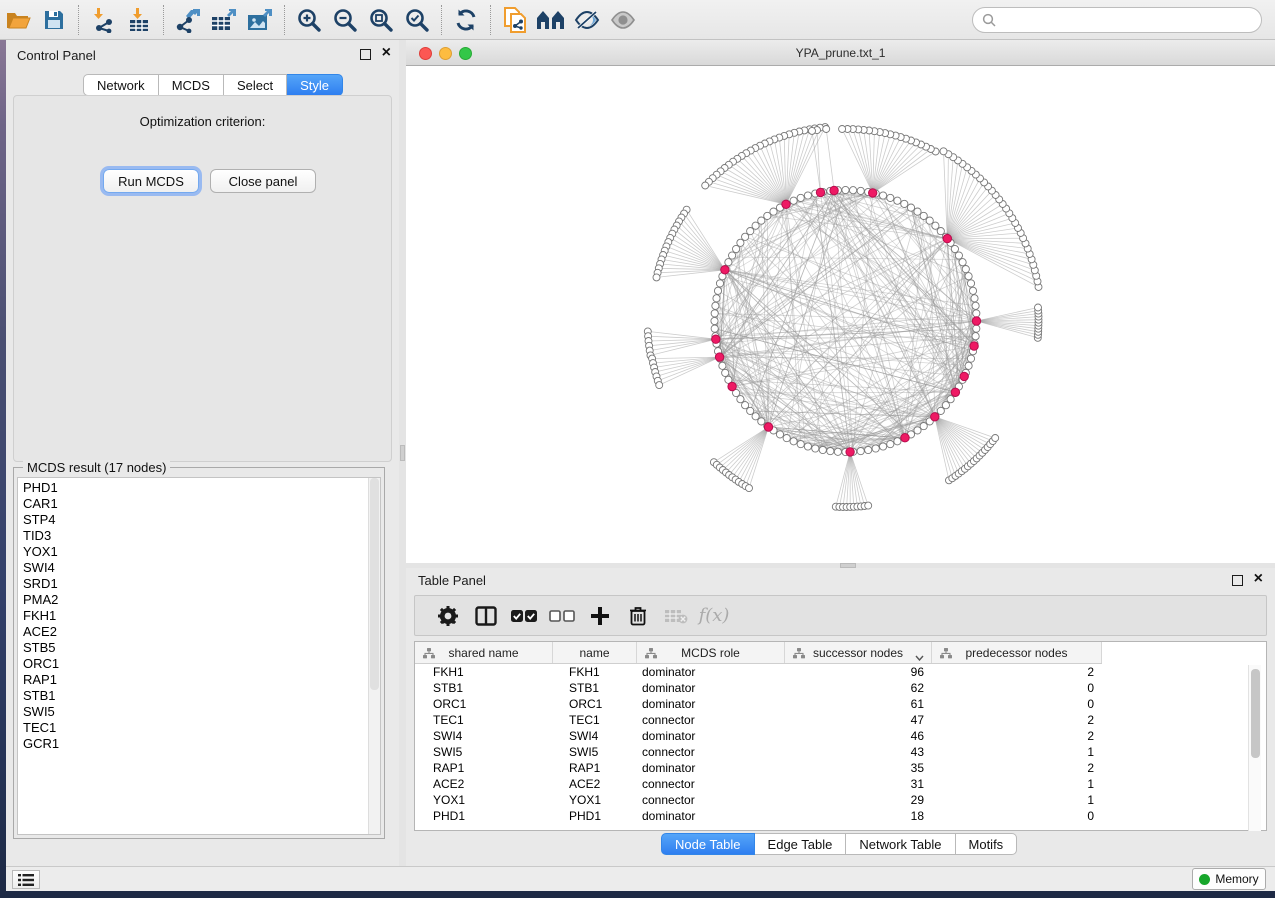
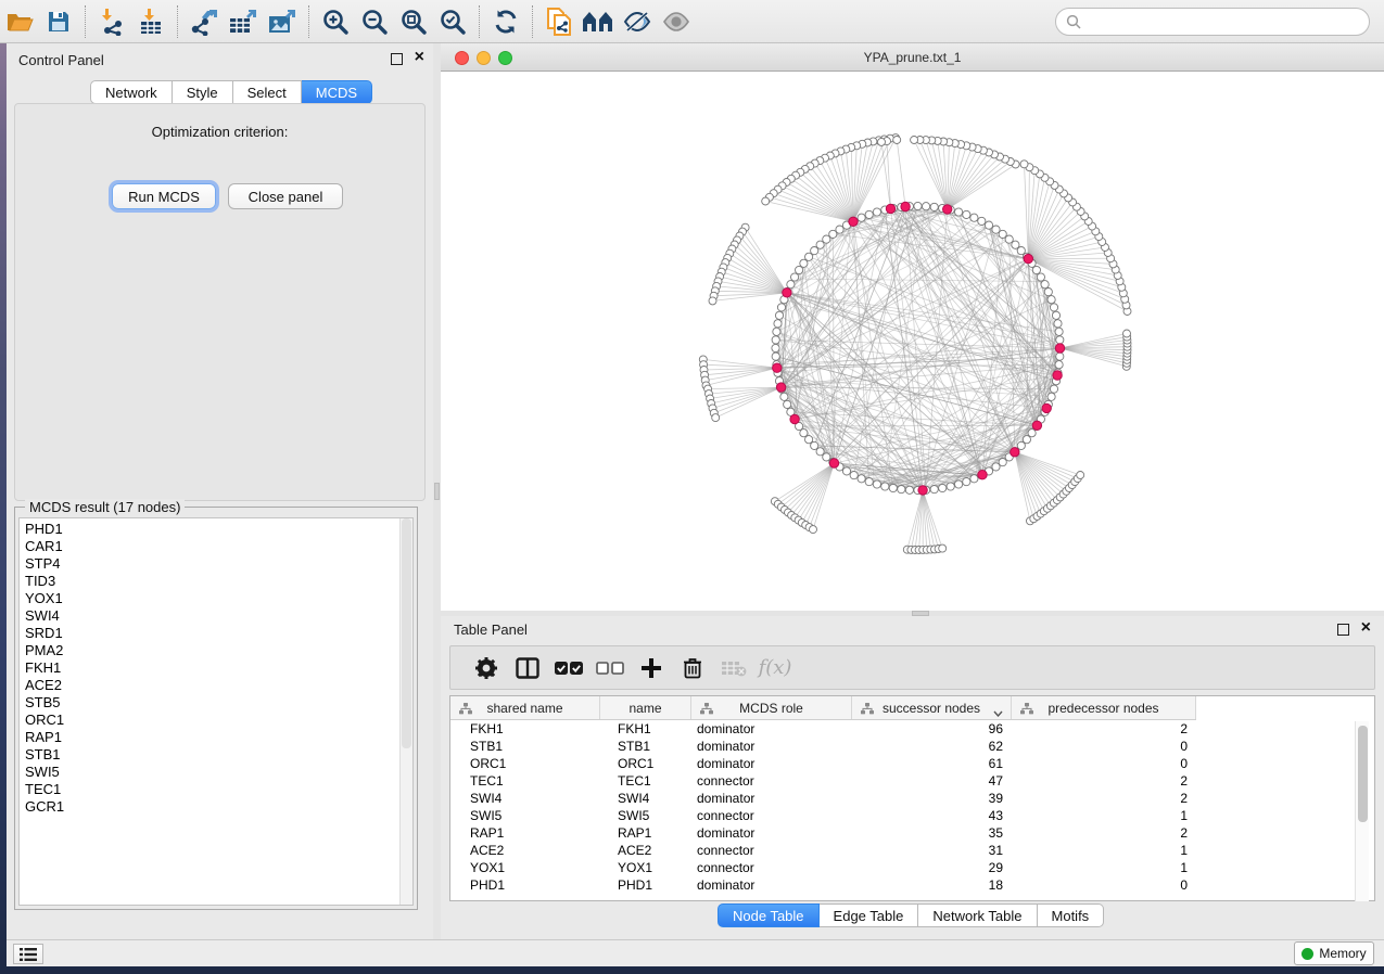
  Control Panel
  ×
  Network
- MCDS
+ Style
  Select
- Style
+ MCDS
  Optimization criterion:
  Run MCDS
  Close panel
  MCDS result (17 nodes)
  PHD1
  CAR1
  STP4
  TID3
  YOX1
  SWI4
  SRD1
  PMA2
  FKH1
  ACE2
  STB5
  ORC1
  RAP1
  STB1
  SWI5
  TEC1
  GCR1
  YPA_prune.txt_1
  Table Panel
  ×
  f(x)
  shared name
  name
  MCDS role
  successor nodes
  predecessor nodes
  FKH1
  FKH1
  dominator
  96
  2
  STB1
  STB1
  dominator
  62
  0
  ORC1
  ORC1
  dominator
  61
  0
  TEC1
  TEC1
  connector
  47
  2
  SWI4
  SWI4
  dominator
- 46
+ 39
  2
  SWI5
  SWI5
  connector
  43
  1
  RAP1
  RAP1
  dominator
  35
  2
  ACE2
  ACE2
  connector
  31
  1
  YOX1
  YOX1
  connector
  29
  1
  PHD1
  PHD1
  dominator
  18
  0
  Node Table
  Edge Table
  Network Table
  Motifs
  Memory
